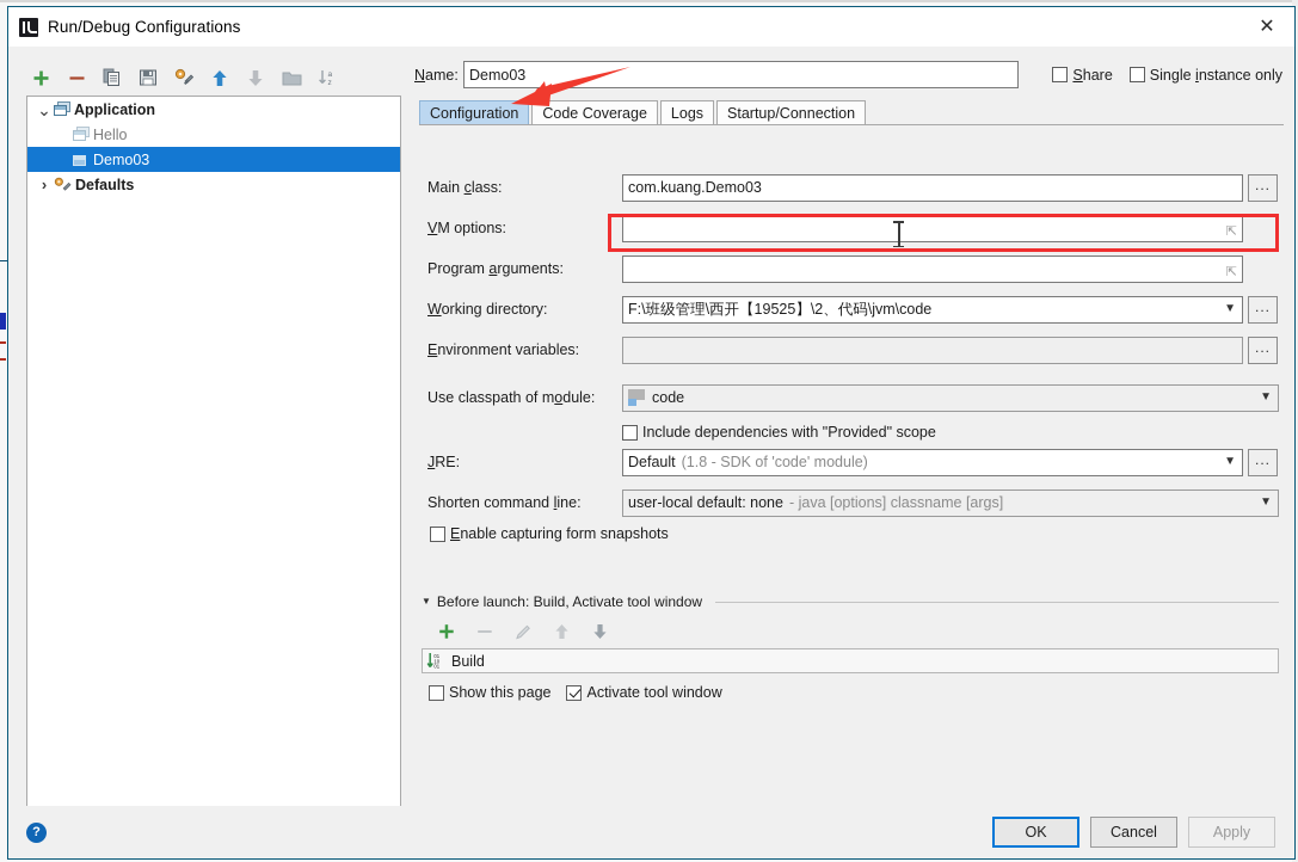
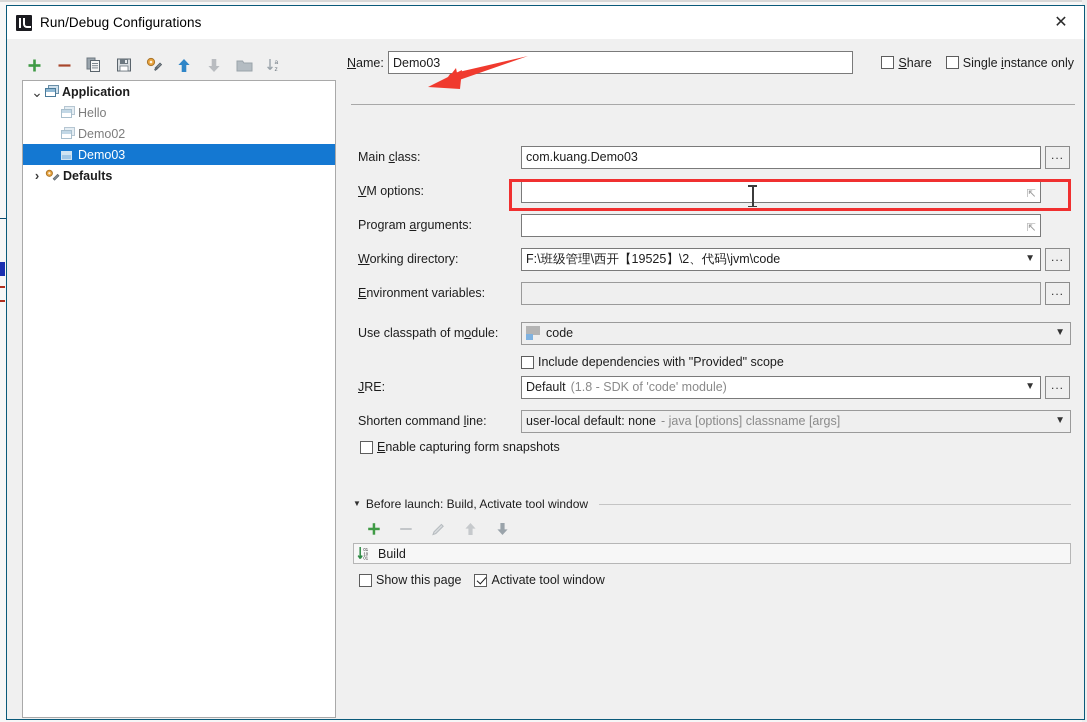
  Run/Debug Configurations
  ✕
  ⌄
  Application
  Hello
+ Demo02
  Demo03
  ›
  Defaults
  Name:
  Demo03
  Share
  Single instance only
- Configuration
- Code Coverage
- Logs
- Startup/Connection
  Main class:
  com.kuang.Demo03
  ...
  VM options:
  ⇱
  Program arguments:
  ⇱
  Working directory:
  F:\班级管理\西开【19525】\2、代码\jvm\code
  ▼
  ...
  Environment variables:
  ...
  Use classpath of module:
  code
  ▼
  Include dependencies with "Provided" scope
  JRE:
  Default
  (1.8 - SDK of 'code' module)
  ▼
  ...
  Shorten command line:
  user-local default: none
  - java [options] classname [args]
  ▼
  Enable capturing form snapshots
  ▼
  Before launch: Build, Activate tool window
  Build
  Show this page
  Activate tool window
- ?
- OK
- Cancel
- Apply
